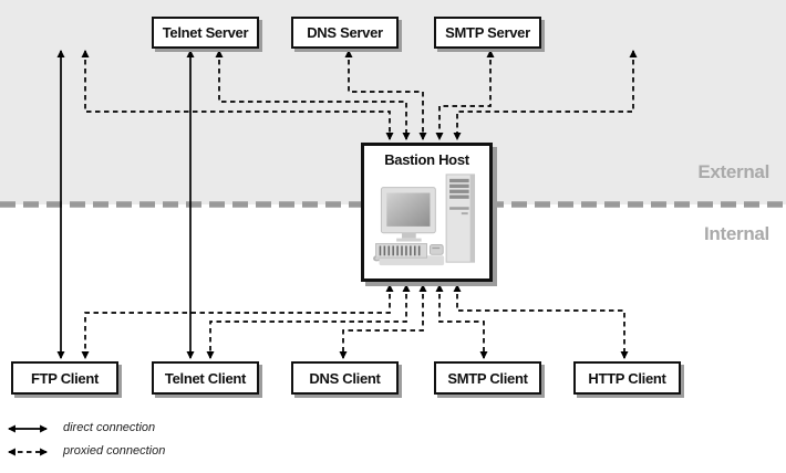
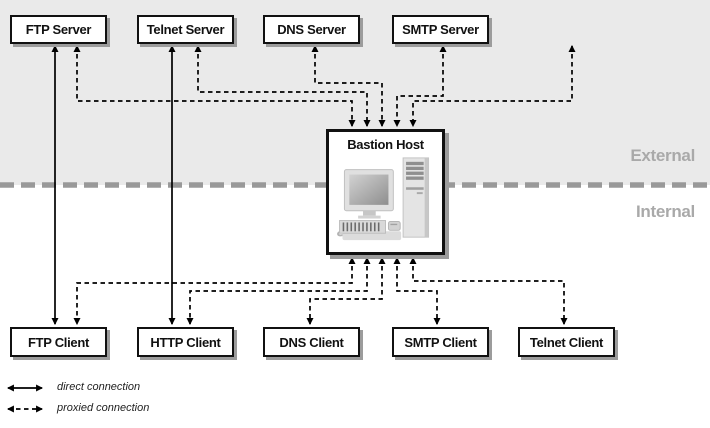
+ FTP Server
  Telnet Server
  DNS Server
  SMTP Server
  Bastion Host
  FTP Client
- Telnet Client
+ HTTP Client
  DNS Client
  SMTP Client
- HTTP Client
+ Telnet Client
  External
  Internal
  direct connection
  proxied connection
